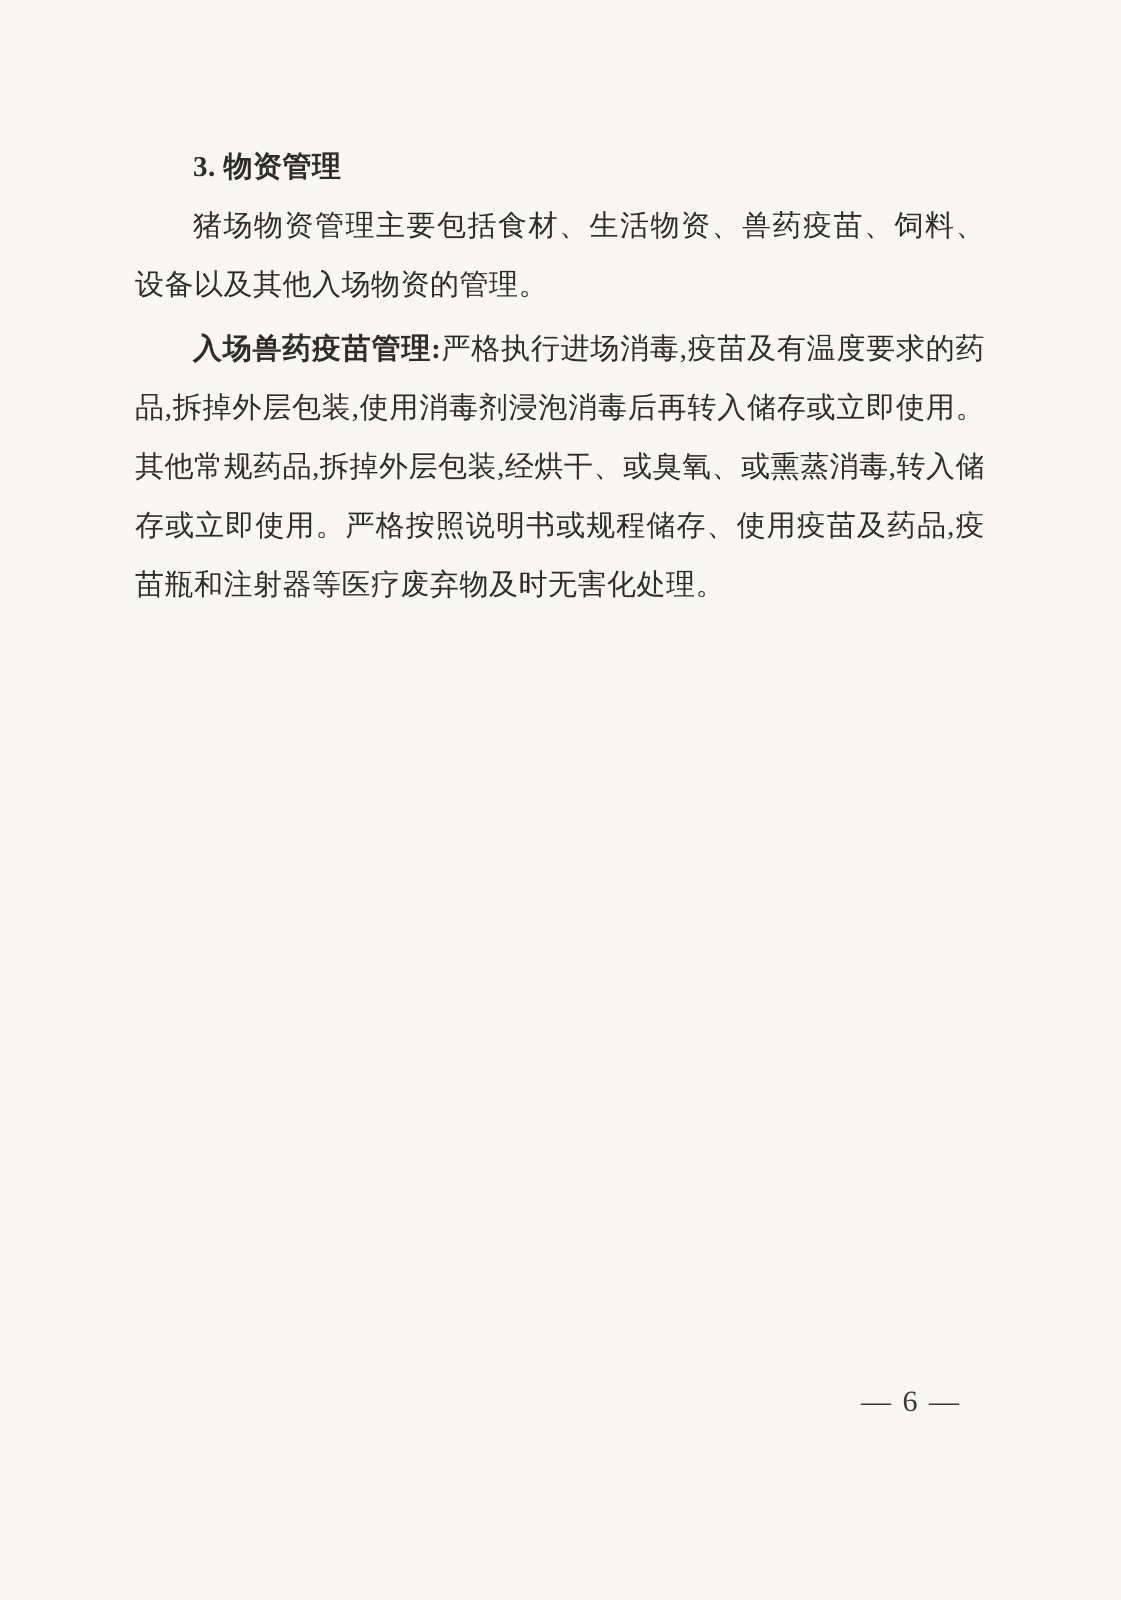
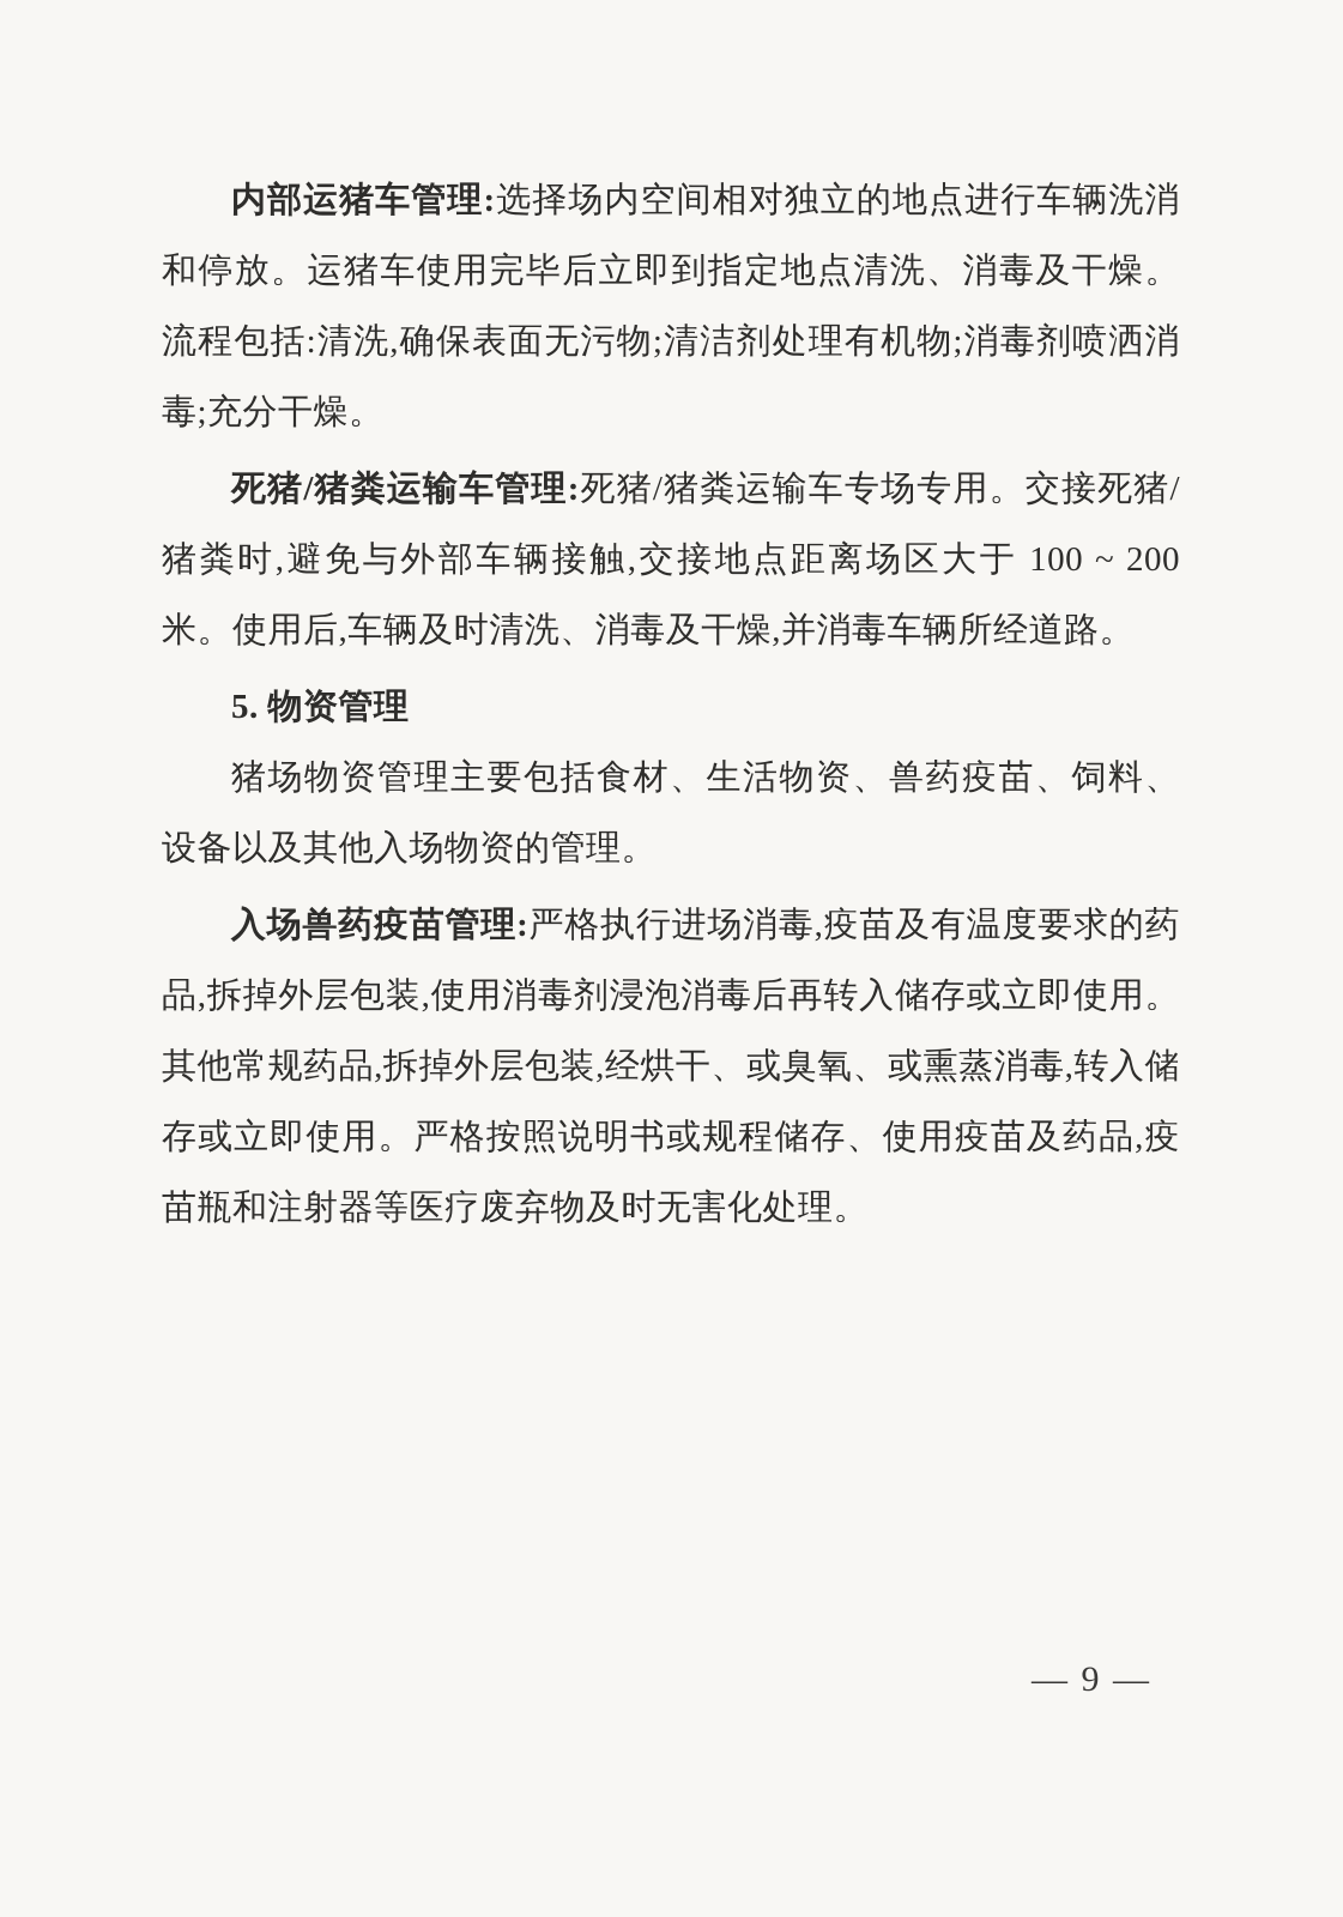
+ 内部运猪车管理:选择场内空间相对独立的地点进行车辆洗消和停放。运猪车使用完毕后立即到指定地点清洗、消毒及干燥。流程包括:清洗,确保表面无污物;清洁剂处理有机物;消毒剂喷洒消毒;充分干燥。
+ 死猪/猪粪运输车管理:死猪/猪粪运输车专场专用。交接死猪/猪粪时,避免与外部车辆接触,交接地点距离场区大于 100 ~ 200 米。使用后,车辆及时清洗、消毒及干燥,并消毒车辆所经道路。
- 3. 物资管理
+ 5. 物资管理
  猪场物资管理主要包括食材、生活物资、兽药疫苗、饲料、设备以及其他入场物资的管理。
  入场兽药疫苗管理:严格执行进场消毒,疫苗及有温度要求的药品,拆掉外层包装,使用消毒剂浸泡消毒后再转入储存或立即使用。其他常规药品,拆掉外层包装,经烘干、或臭氧、或熏蒸消毒,转入储存或立即使用。严格按照说明书或规程储存、使用疫苗及药品,疫苗瓶和注射器等医疗废弃物及时无害化处理。
- — 6 —
+ — 9 —
